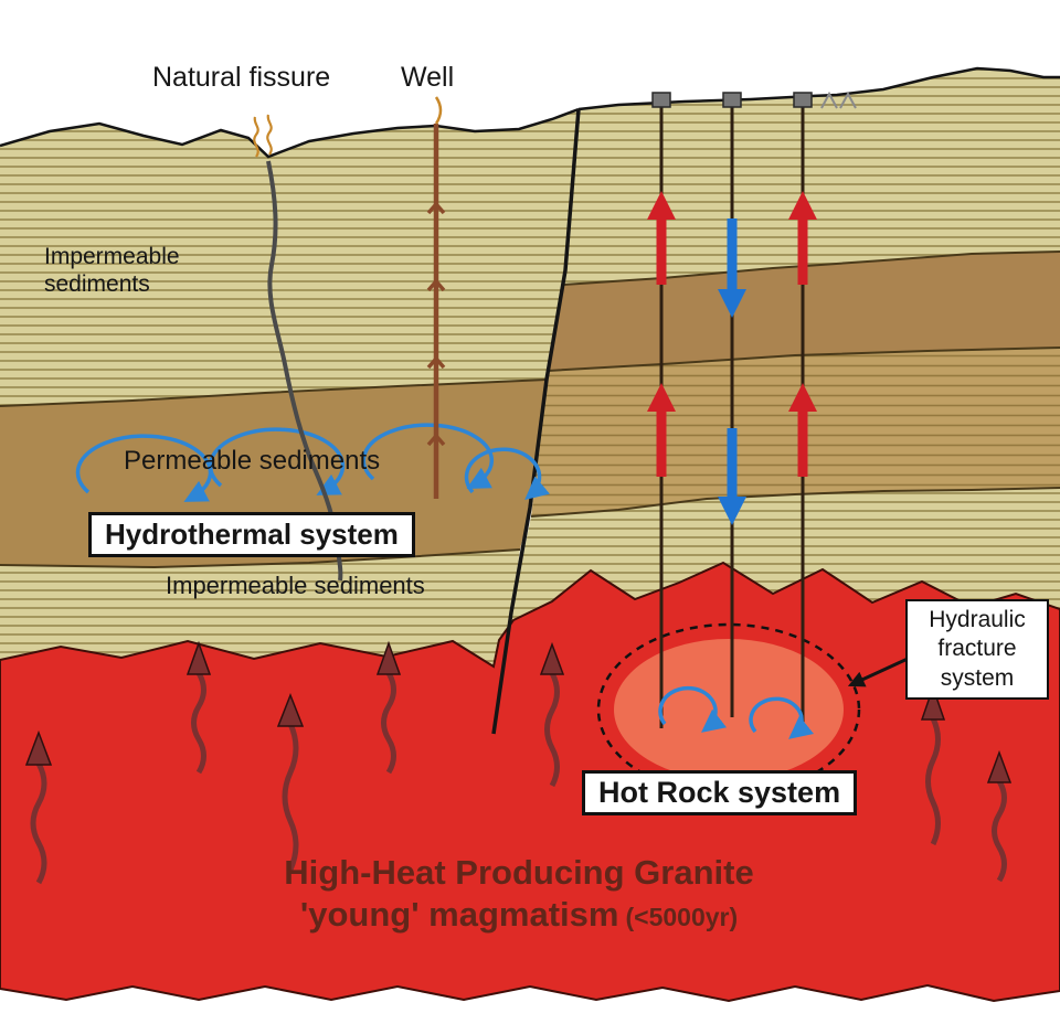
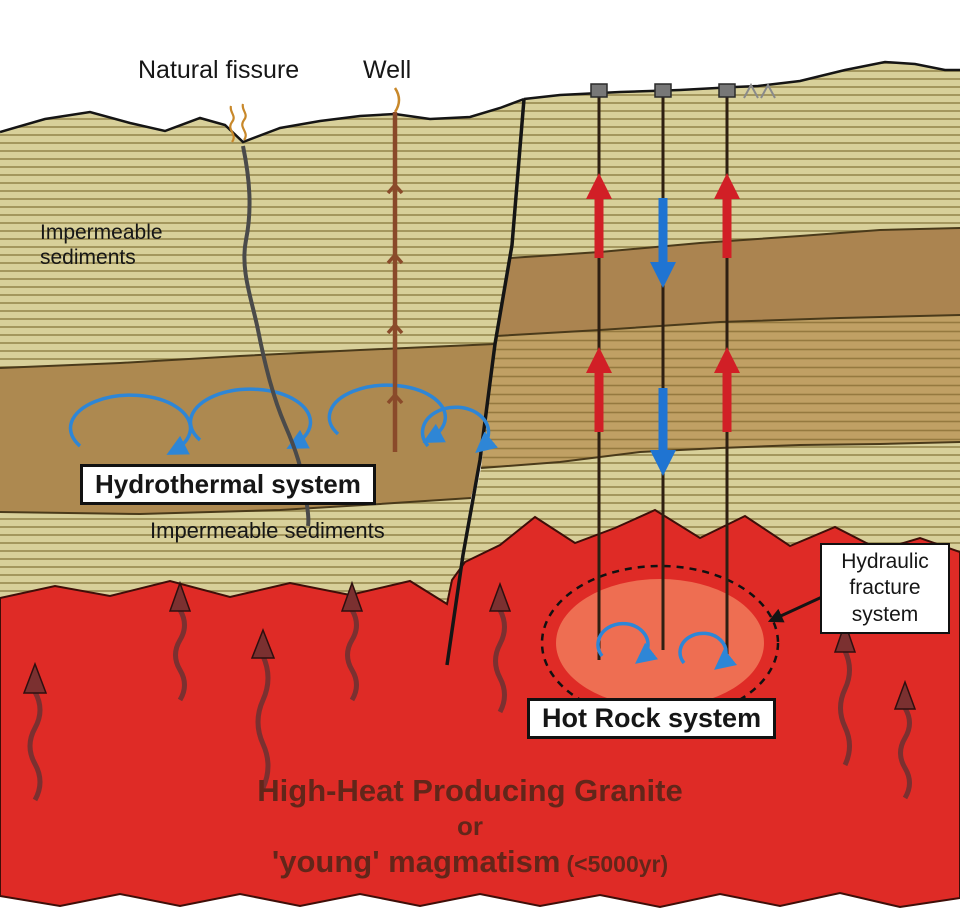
  Natural fissure
  Well
  Impermeable sediments
- Permeable sediments
  Hydrothermal system
  Impermeable sediments
  Hydraulic fracture system
  Hot Rock system
  High-Heat Producing Granite
+ or
  'young' magmatism (<5000yr)
